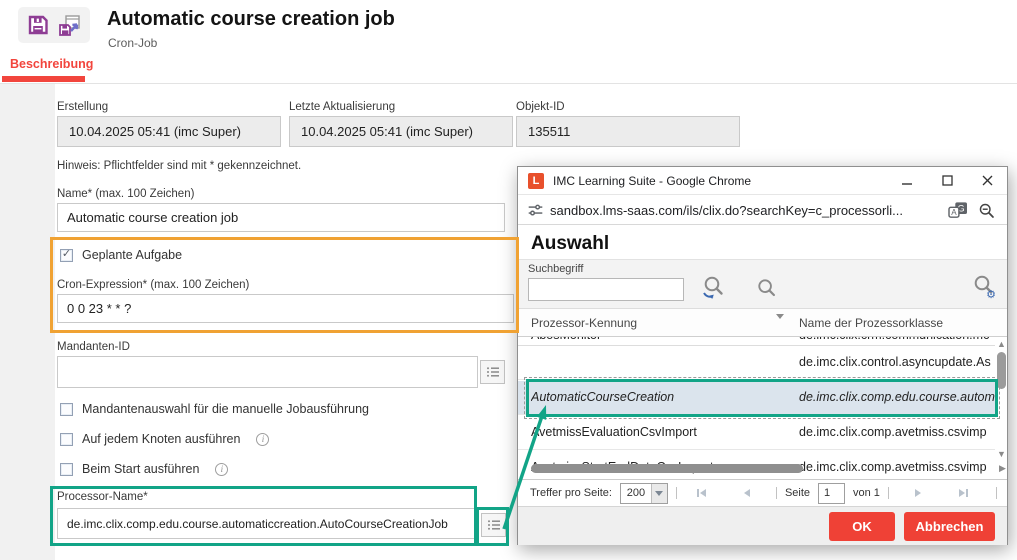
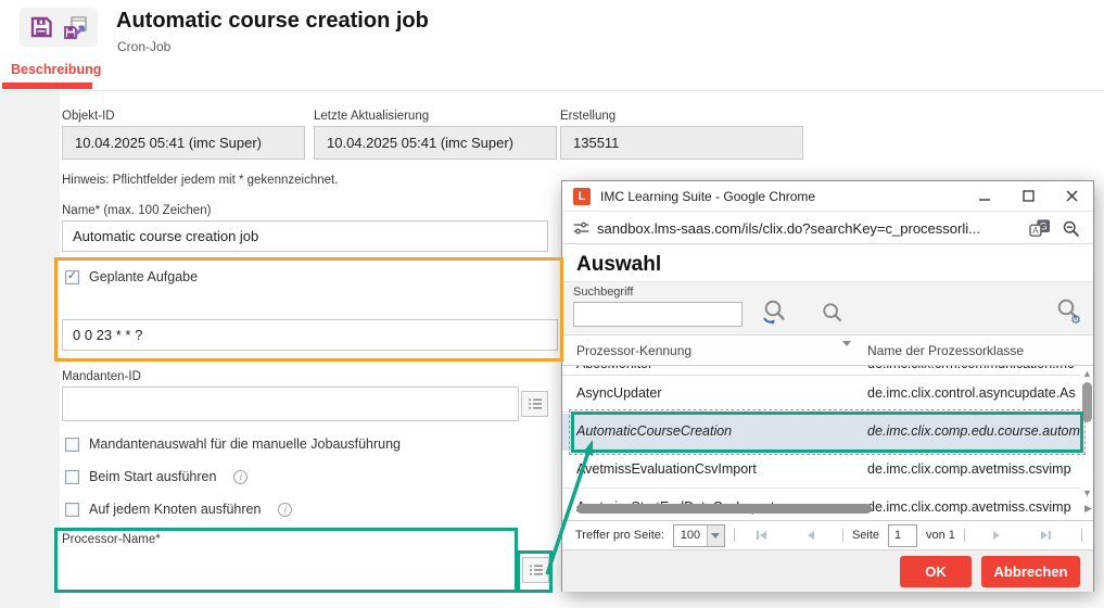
  Automatic course creation job
  Cron-Job
  Beschreibung
- Erstellung
+ Objekt-ID
  10.04.2025 05:41 (imc Super)
  Letzte Aktualisierung
  10.04.2025 05:41 (imc Super)
- Objekt-ID
+ Erstellung
  135511
- Hinweis: Pflichtfelder sind mit * gekennzeichnet.
+ Hinweis: Pflichtfelder jedem mit * gekennzeichnet.
  Name* (max. 100 Zeichen)
  Automatic course creation job
  Geplante Aufgabe
- Cron-Expression* (max. 100 Zeichen)
  0 0 23 * * ?
  Mandanten-ID
  Mandantenauswahl für die manuelle Jobausführung
- Auf jedem Knoten ausführen
+ Beim Start ausführen
  i
- Beim Start ausführen
+ Auf jedem Knoten ausführen
  i
  Processor-Name*
- de.imc.clix.comp.edu.course.automaticcreation.AutoCourseCreationJob
  L
  IMC Learning Suite - Google Chrome
  sandbox.lms-saas.com/ils/clix.do?searchKey=c_processorli...
  G
  A
  Auswahl
  Suchbegriff
  ⚙
  Prozessor-Kennung
  Name der Prozessorklasse
+ AsyncUpdater
  de.imc.clix.control.asyncupdate.As
  AutomaticCourseCreation
  de.imc.clix.comp.edu.course.autom
  vetmissEvaluationCsvImport
  de.imc.clix.comp.avetmiss.csvimp
  e.imc.clix.comp.avetmiss.csvimp
  ▲
  ▼
  ▶
  Treffer pro Seite:
- 200
+ 100
  Seite
  1
  von 1
  OK
  Abbrechen
